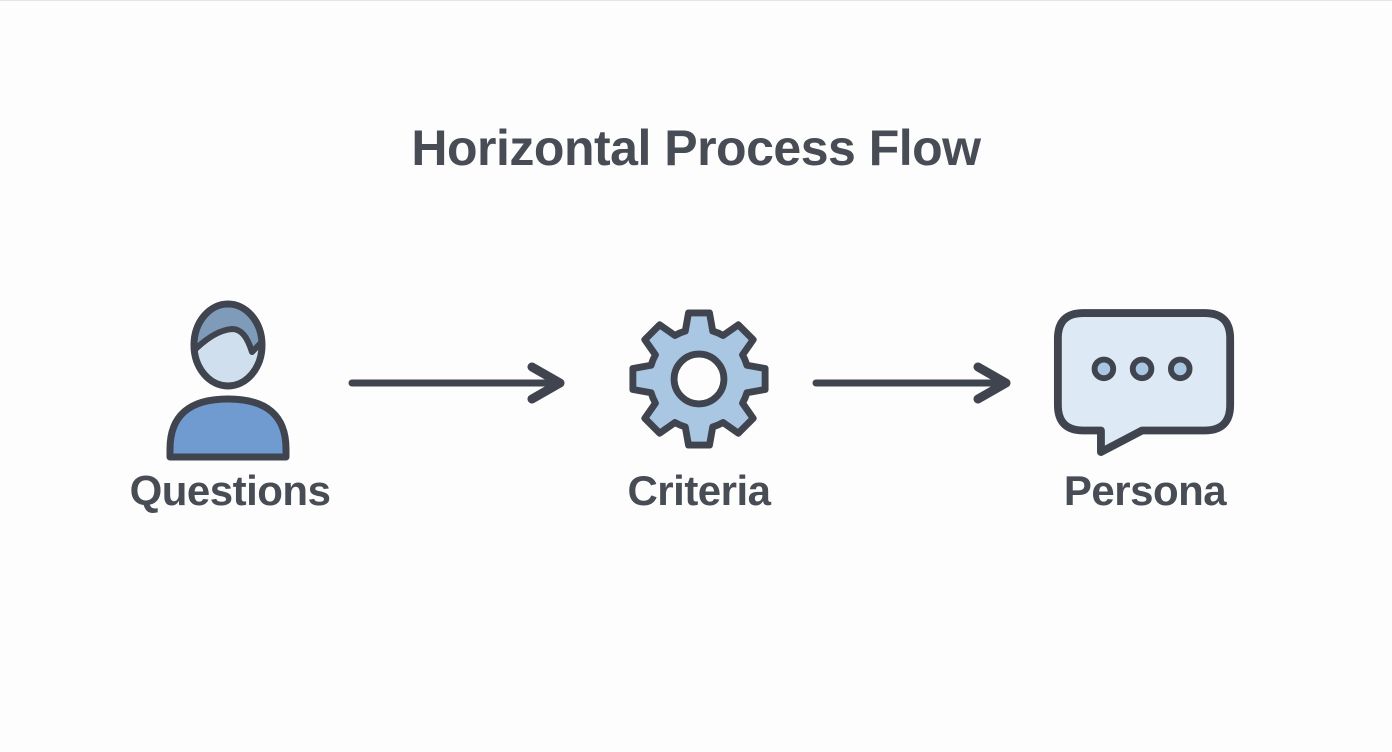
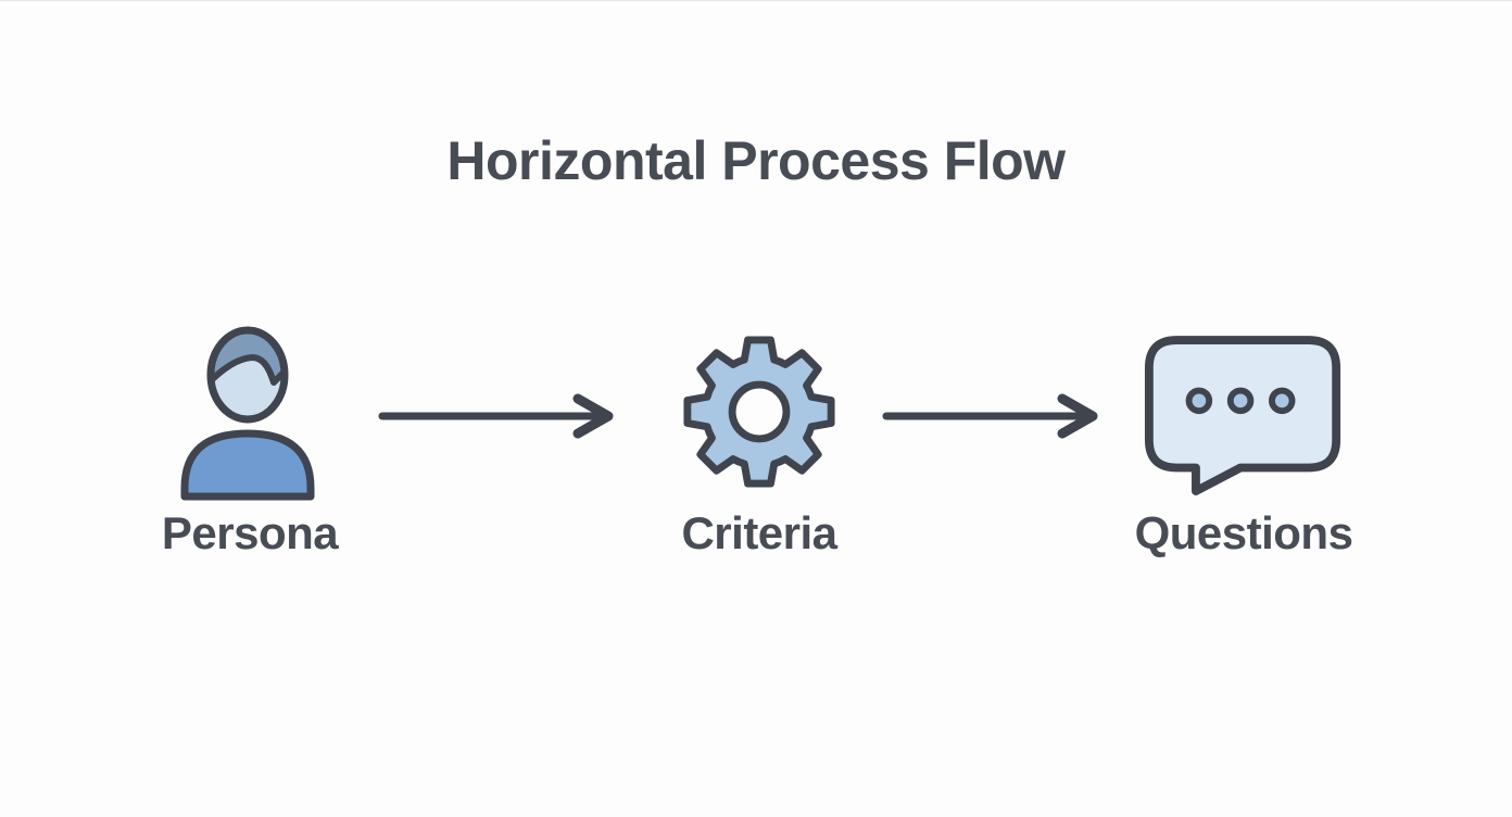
  Horizontal Process Flow
- Questions
+ Persona
  Criteria
- Persona
+ Questions
